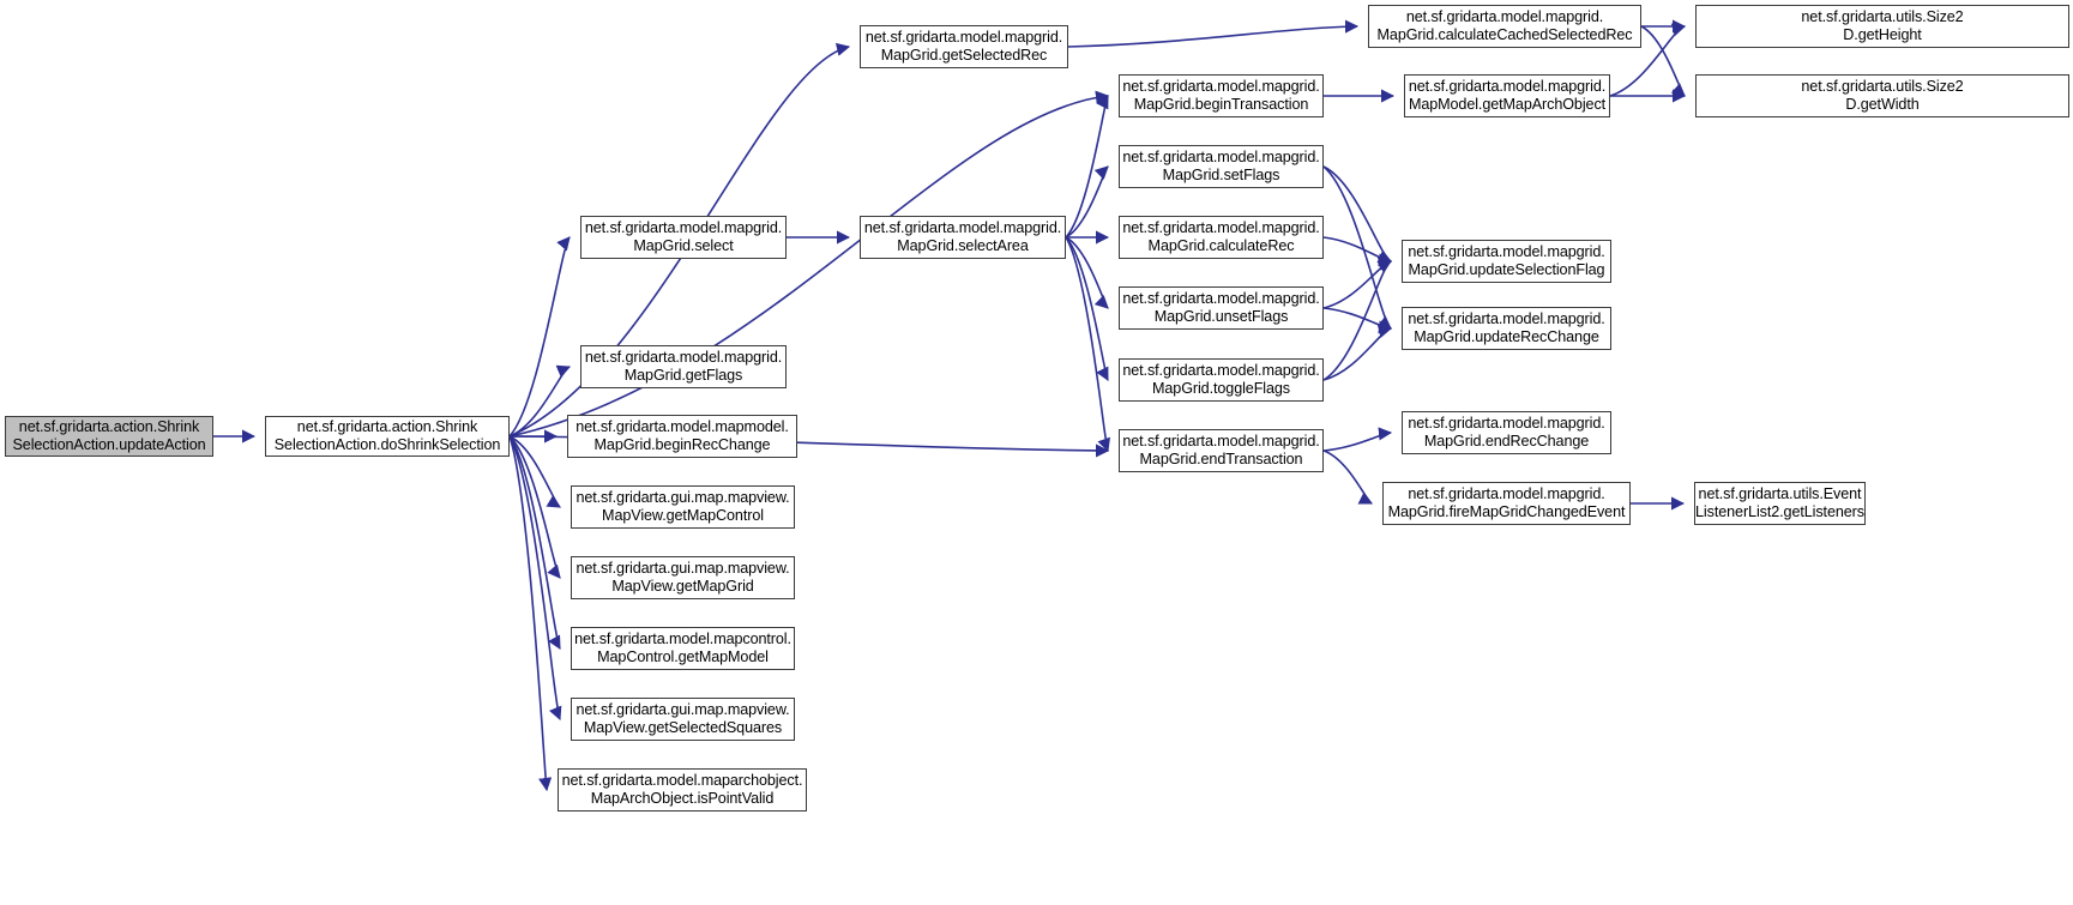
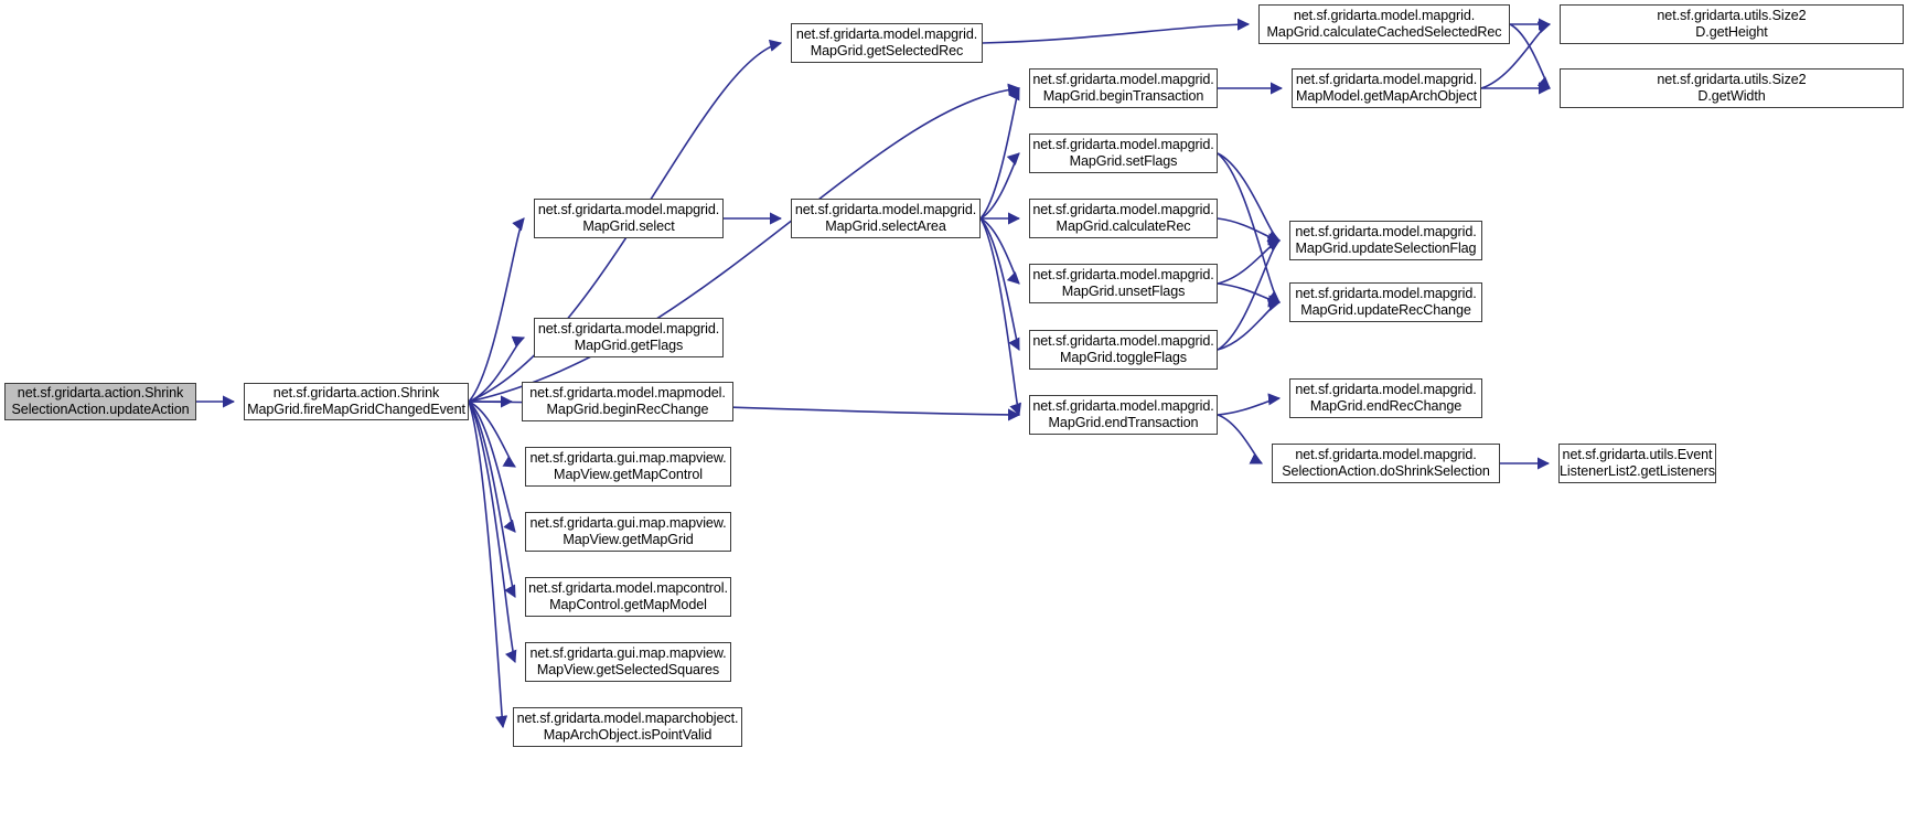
  net.sf.gridarta.action.Shrink
  SelectionAction.updateAction
  net.sf.gridarta.action.Shrink
- SelectionAction.doShrinkSelection
+ MapGrid.fireMapGridChangedEvent
  net.sf.gridarta.model.mapgrid.
  MapGrid.getSelectedRec
  net.sf.gridarta.model.mapgrid.
  MapGrid.beginTransaction
  net.sf.gridarta.model.mapgrid.
  MapGrid.setFlags
  net.sf.gridarta.model.mapgrid.
  MapGrid.select
  net.sf.gridarta.model.mapgrid.
  MapGrid.selectArea
  net.sf.gridarta.model.mapgrid.
  MapGrid.calculateRec
  net.sf.gridarta.model.mapgrid.
  MapGrid.unsetFlags
  net.sf.gridarta.model.mapgrid.
  MapGrid.toggleFlags
  net.sf.gridarta.model.mapgrid.
  MapGrid.endTransaction
  net.sf.gridarta.model.mapgrid.
  MapGrid.getFlags
  net.sf.gridarta.model.mapmodel.
  MapGrid.beginRecChange
  net.sf.gridarta.gui.map.mapview.
  MapView.getMapControl
  net.sf.gridarta.gui.map.mapview.
  MapView.getMapGrid
  net.sf.gridarta.model.mapcontrol.
  MapControl.getMapModel
  net.sf.gridarta.gui.map.mapview.
  MapView.getSelectedSquares
  net.sf.gridarta.model.maparchobject.
  MapArchObject.isPointValid
  net.sf.gridarta.model.mapgrid.
  MapGrid.calculateCachedSelectedRec
  net.sf.gridarta.model.mapgrid.
  MapModel.getMapArchObject
  net.sf.gridarta.utils.Size2
  D.getHeight
  net.sf.gridarta.utils.Size2
  D.getWidth
  net.sf.gridarta.model.mapgrid.
  MapGrid.updateSelectionFlag
  net.sf.gridarta.model.mapgrid.
  MapGrid.updateRecChange
  net.sf.gridarta.model.mapgrid.
  MapGrid.endRecChange
  net.sf.gridarta.model.mapgrid.
- MapGrid.fireMapGridChangedEvent
+ SelectionAction.doShrinkSelection
  net.sf.gridarta.utils.Event
  ListenerList2.getListeners
